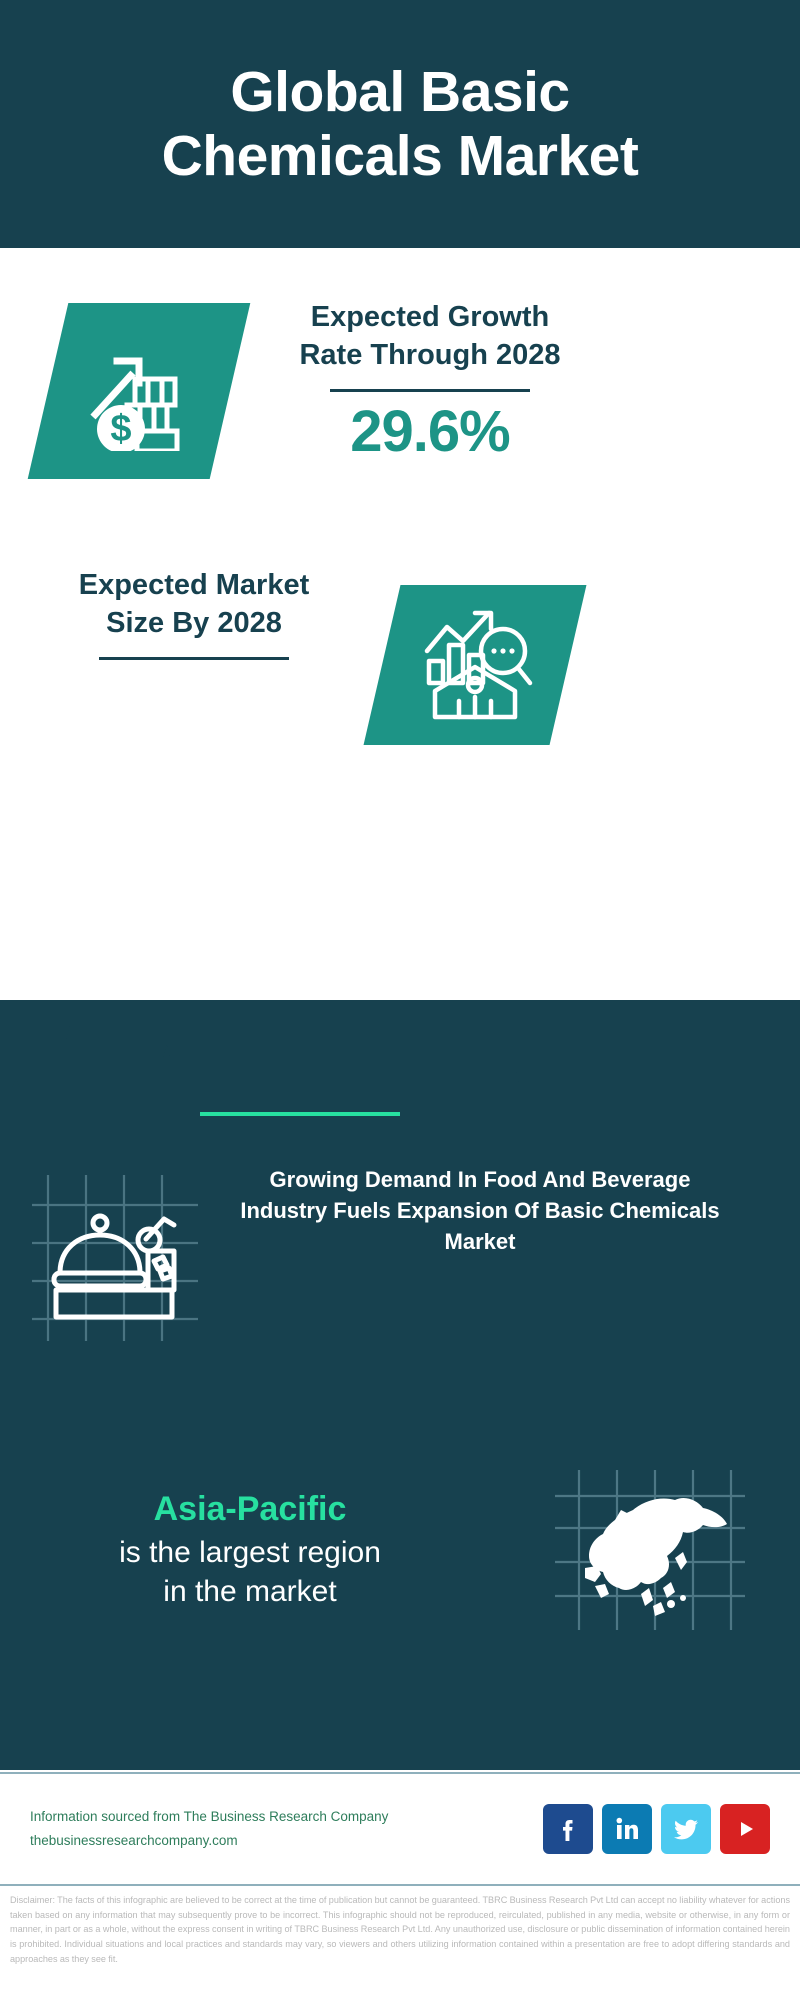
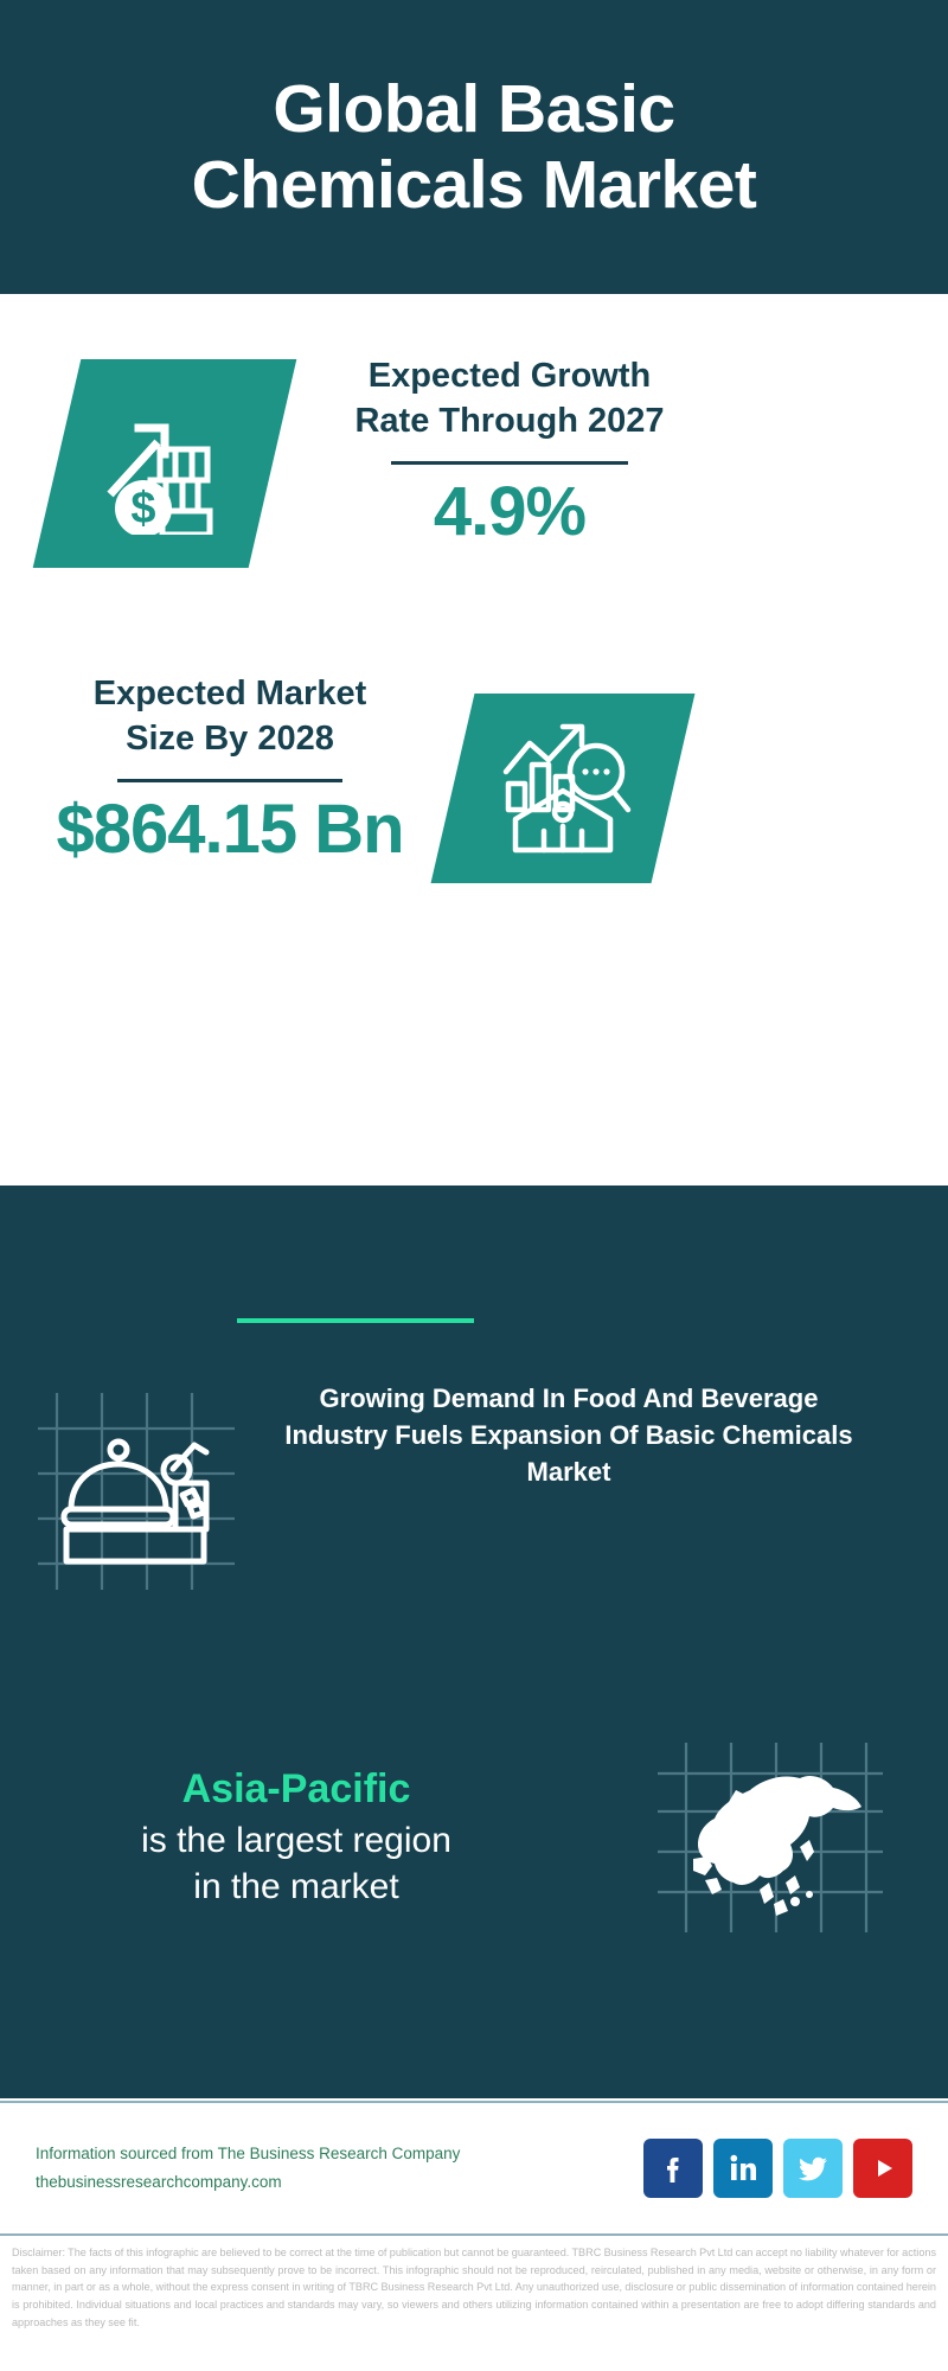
  Global Basic
  Chemicals Market
  Expected Growth
- Rate Through 2028
+ Rate Through 2027
- 29.6%
+ 4.9%
  Expected Market
  Size By 2028
+ $864.15 Bn
  Growing Demand In Food And Beverage Industry Fuels Expansion Of Basic Chemicals Market
  Asia-Pacific
  is the largest region
  in the market
  Information sourced from The Business Research Company
  thebusinessresearchcompany.com
  Disclaimer: The facts of this infographic are believed to be correct at the time of publication but cannot be guaranteed. TBRC Business Research Pvt Ltd can accept no liability whatever for actions taken based on any information that may subsequently prove to be incorrect. This infographic should not be reproduced, reirculated, published in any media, website or otherwise, in any form or manner, in part or as a whole, without the express consent in writing of TBRC Business Research Pvt Ltd. Any unauthorized use, disclosure or public dissemination of information contained herein is prohibited. Individual situations and local practices and standards may vary, so viewers and others utilizing information contained within a presentation are free to adopt differing standards and approaches as they see fit.
